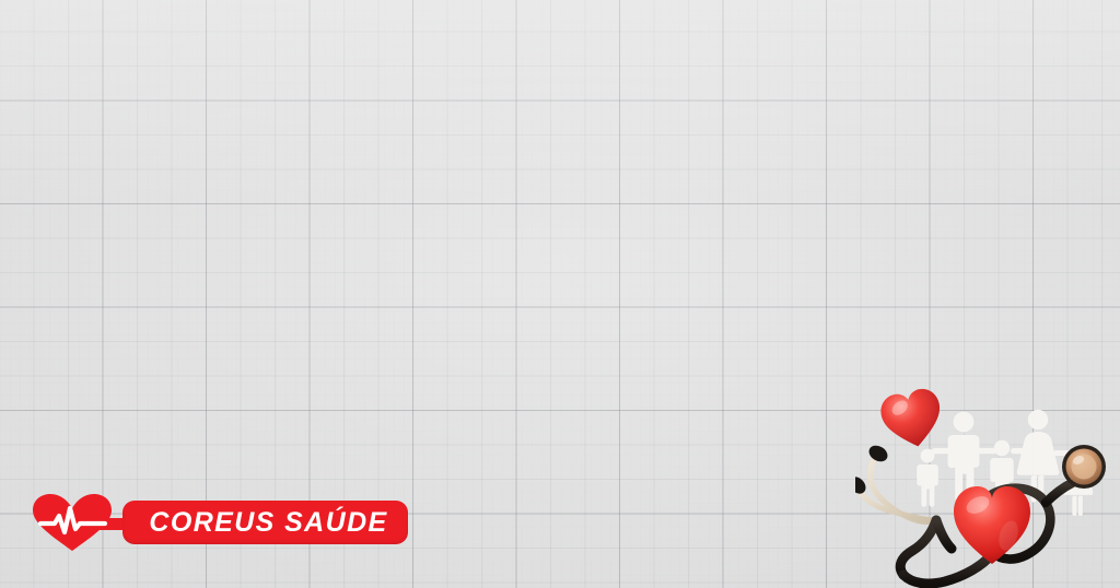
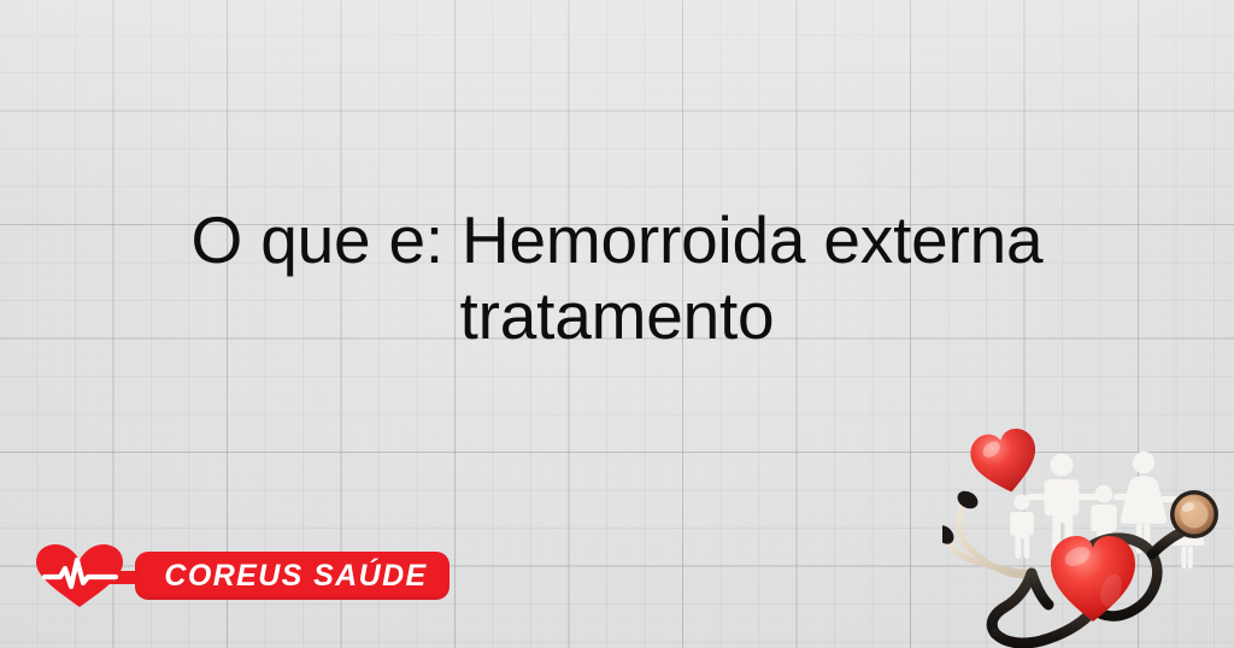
+ O que e: Hemorroida externa
+ tratamento
  COREUS SAÚDE
